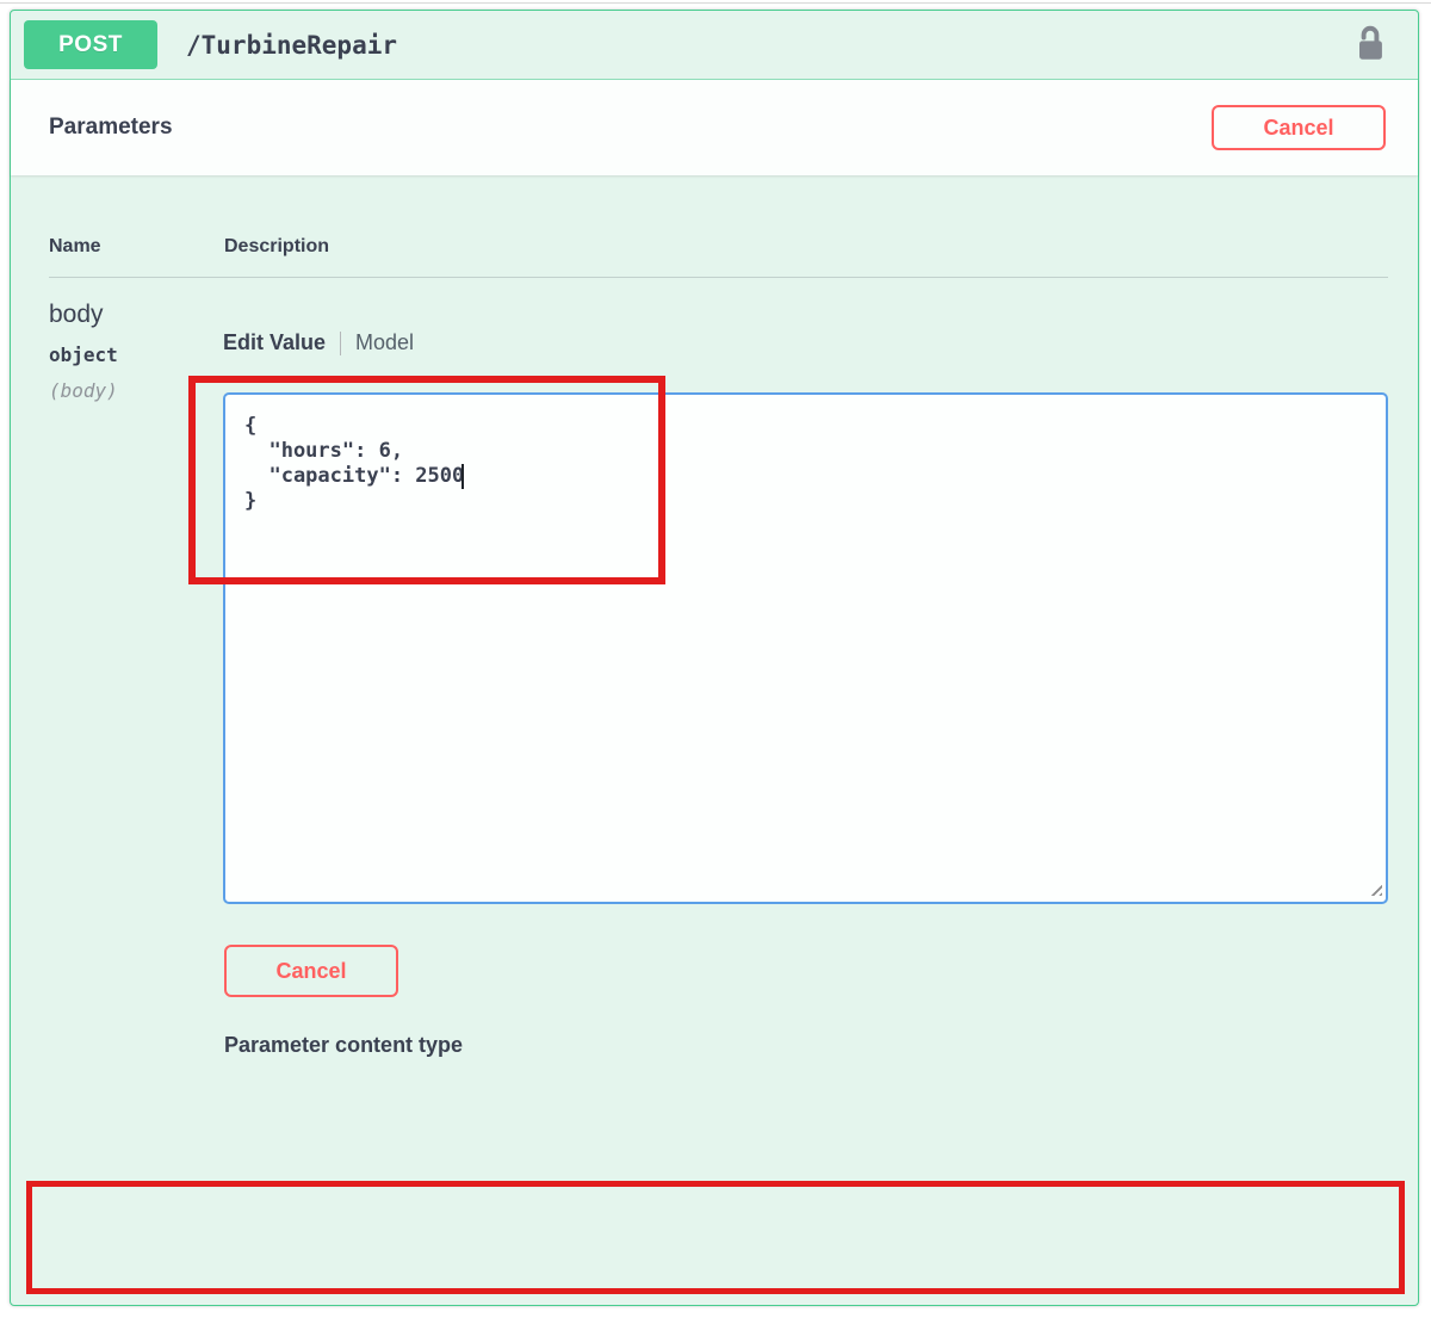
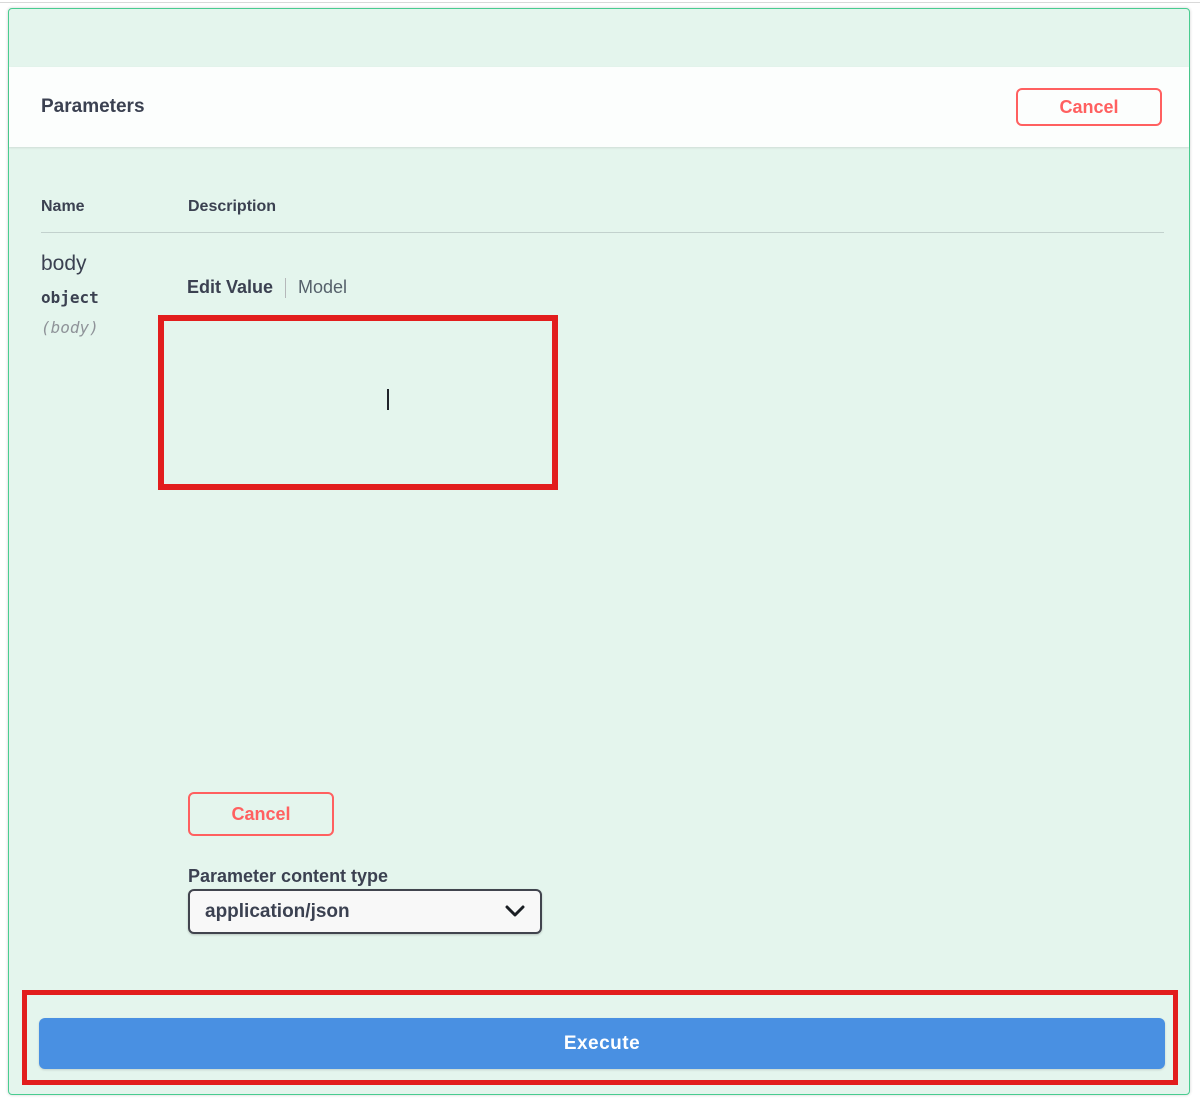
- POST
- /TurbineRepair
  Parameters
  Cancel
  Name
  Description
  body
  object
  (body)
  Edit Value
  Model
- {
- "hours": 6,
- "capacity": 2500
- }
  Cancel
  Parameter content type
+ application/json
+ Execute
